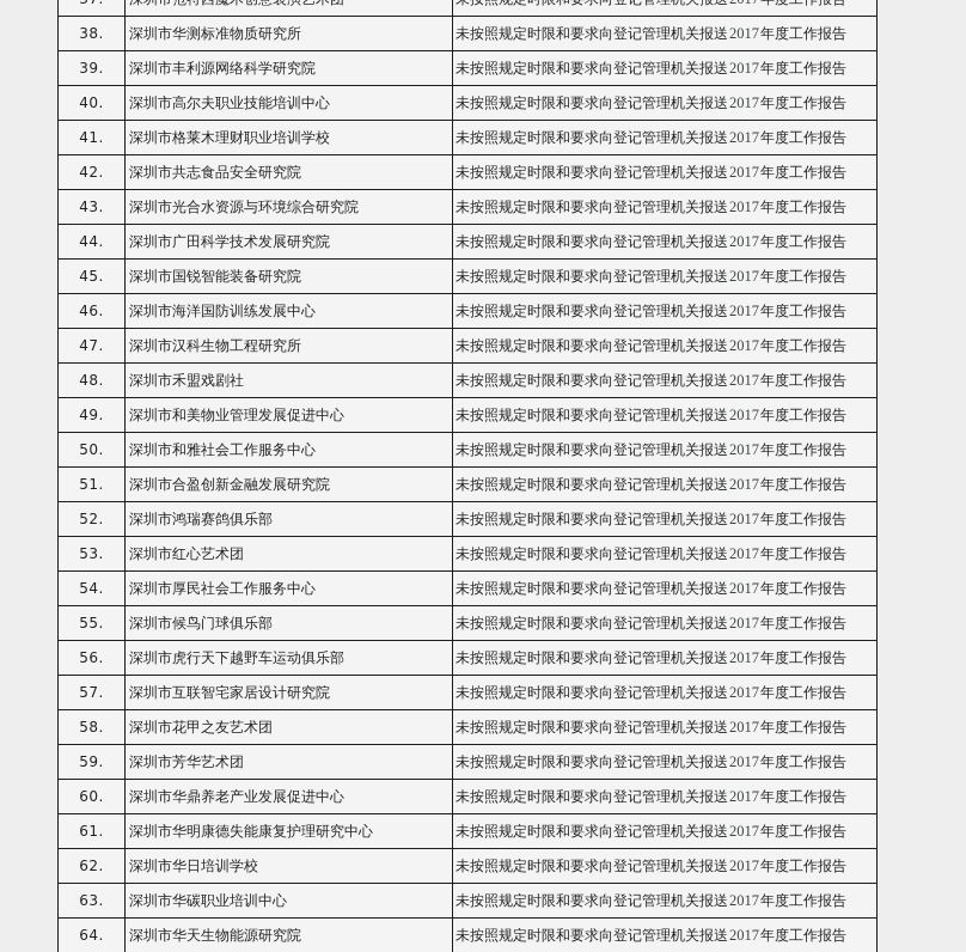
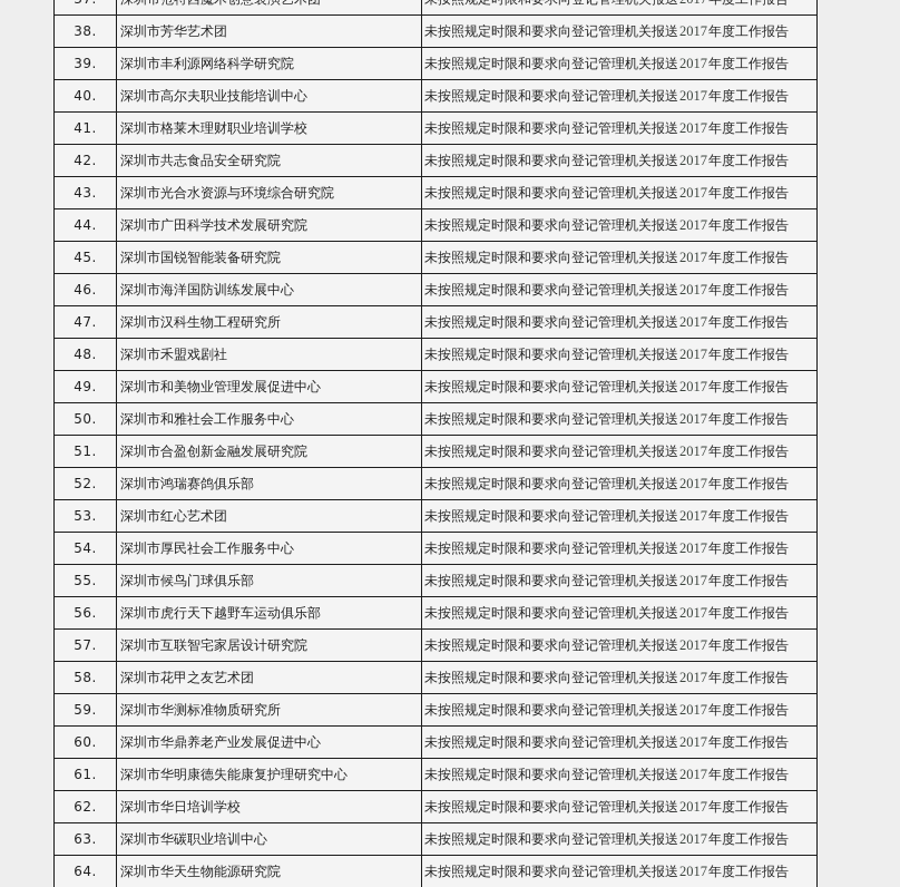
  38.
- 深圳市华测标准物质研究所
+ 深圳市芳华艺术团
  未按照规定时限和要求向登记管理机关报送
  2017
  年度工作报告
  39.
  深圳市丰利源网络科学研究院
  未按照规定时限和要求向登记管理机关报送
  2017
  年度工作报告
  40.
  深圳市高尔夫职业技能培训中心
  未按照规定时限和要求向登记管理机关报送
  2017
  年度工作报告
  41.
  深圳市格莱木理财职业培训学校
  未按照规定时限和要求向登记管理机关报送
  2017
  年度工作报告
  42.
  深圳市共志食品安全研究院
  未按照规定时限和要求向登记管理机关报送
  2017
  年度工作报告
  43.
  深圳市光合水资源与环境综合研究院
  未按照规定时限和要求向登记管理机关报送
  2017
  年度工作报告
  44.
  深圳市广田科学技术发展研究院
  未按照规定时限和要求向登记管理机关报送
  2017
  年度工作报告
  45.
  深圳市国锐智能装备研究院
  未按照规定时限和要求向登记管理机关报送
  2017
  年度工作报告
  46.
  深圳市海洋国防训练发展中心
  未按照规定时限和要求向登记管理机关报送
  2017
  年度工作报告
  47.
  深圳市汉科生物工程研究所
  未按照规定时限和要求向登记管理机关报送
  2017
  年度工作报告
  48.
  深圳市禾盟戏剧社
  未按照规定时限和要求向登记管理机关报送
  2017
  年度工作报告
  49.
  深圳市和美物业管理发展促进中心
  未按照规定时限和要求向登记管理机关报送
  2017
  年度工作报告
  50.
  深圳市和雅社会工作服务中心
  未按照规定时限和要求向登记管理机关报送
  2017
  年度工作报告
  51.
  深圳市合盈创新金融发展研究院
  未按照规定时限和要求向登记管理机关报送
  2017
  年度工作报告
  52.
  深圳市鸿瑞赛鸽俱乐部
  未按照规定时限和要求向登记管理机关报送
  2017
  年度工作报告
  53.
  深圳市红心艺术团
  未按照规定时限和要求向登记管理机关报送
  2017
  年度工作报告
  54.
  深圳市厚民社会工作服务中心
  未按照规定时限和要求向登记管理机关报送
  2017
  年度工作报告
  55.
  深圳市候鸟门球俱乐部
  未按照规定时限和要求向登记管理机关报送
  2017
  年度工作报告
  56.
  深圳市虎行天下越野车运动俱乐部
  未按照规定时限和要求向登记管理机关报送
  2017
  年度工作报告
  57.
  深圳市互联智宅家居设计研究院
  未按照规定时限和要求向登记管理机关报送
  2017
  年度工作报告
  58.
  深圳市花甲之友艺术团
  未按照规定时限和要求向登记管理机关报送
  2017
  年度工作报告
  59.
- 深圳市芳华艺术团
+ 深圳市华测标准物质研究所
  未按照规定时限和要求向登记管理机关报送
  2017
  年度工作报告
  60.
  深圳市华鼎养老产业发展促进中心
  未按照规定时限和要求向登记管理机关报送
  2017
  年度工作报告
  61.
  深圳市华明康德失能康复护理研究中心
  未按照规定时限和要求向登记管理机关报送
  2017
  年度工作报告
  62.
  深圳市华日培训学校
  未按照规定时限和要求向登记管理机关报送
  2017
  年度工作报告
  63.
  深圳市华碳职业培训中心
  未按照规定时限和要求向登记管理机关报送
  2017
  年度工作报告
  64.
  深圳市华天生物能源研究院
  未按照规定时限和要求向登记管理机关报送
  2017
  年度工作报告
